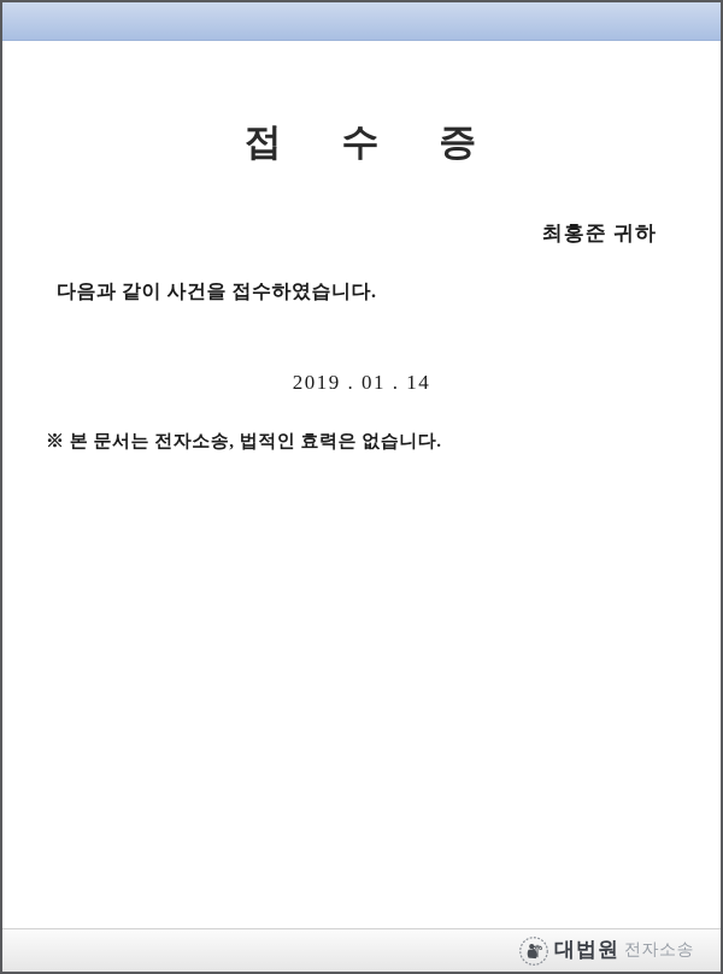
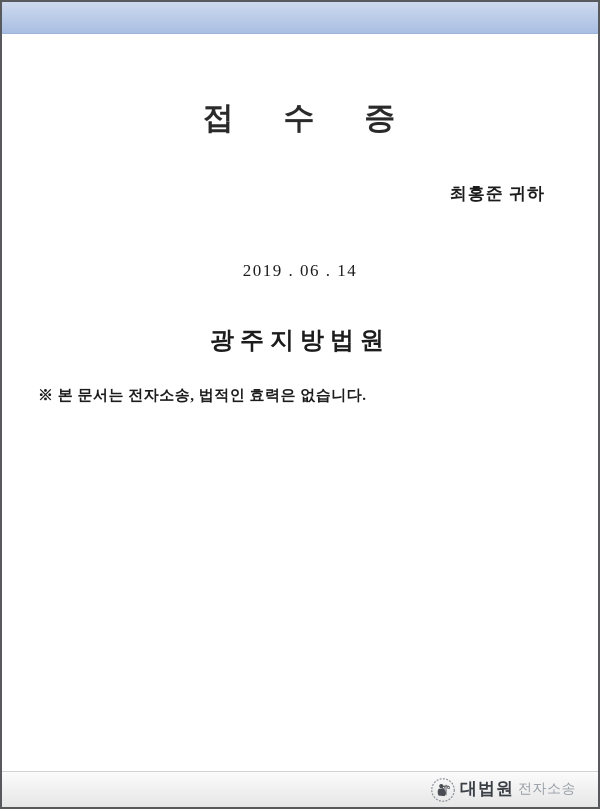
  접 수 증
  최홍준 귀하
- 다음과 같이 사건을 접수하였습니다.
- 2019 . 01 . 14
+ 2019 . 06 . 14
+ 광주지방법원
  ※ 본 문서는 전자소송, 법적인 효력은 없습니다.
  대법원
  전자소송
